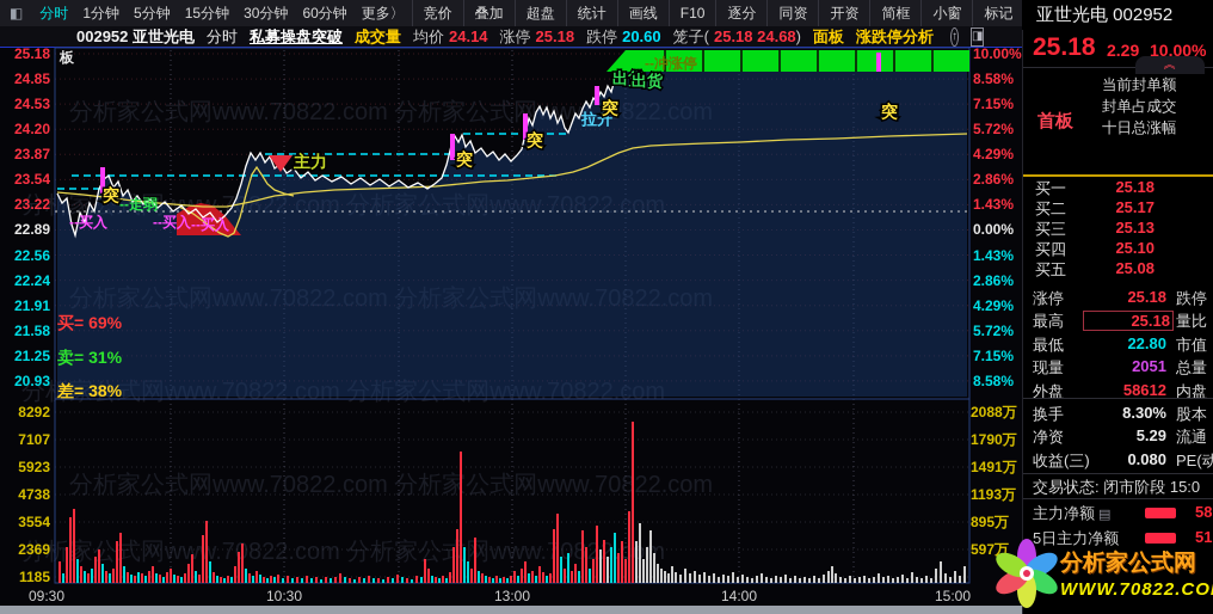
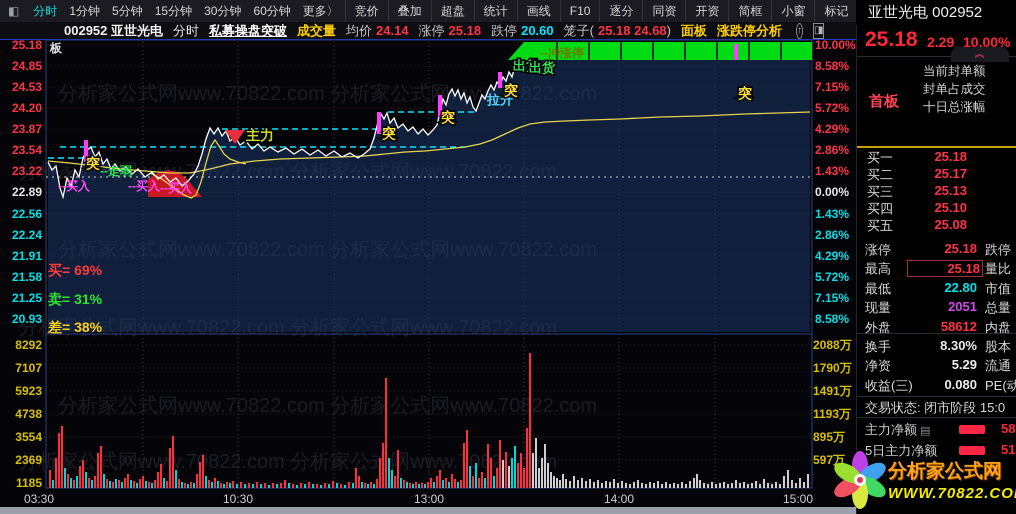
  ◧
  分时
  1分钟
  5分钟
  15分钟
  30分钟
  60分钟
  更多〉
  竞价
  叠加
  超盘
  统计
  画线
  F10
  逐分
  同资
  开资
  简框
  小窗
  标记
  亚世光电 002952
  002952 亚世光电
  分时
  私募操盘突破
  成交量
  均价
  24.14
  涨停
  25.18
  跌停
  20.60
  笼子(
  25.18 24.68
  )
  面板
  涨跌停分析
  ↑
  ◨
  分析家公式网www.70822.com 分析家公式网www.70822.com
  分析家公式网w.70822.com 分析家公式网www.70822.com
  分析家公式网www.70822.com 分析家公式网www.70822.com
  分析家公式网www.70822.com 分析家公式网www.70822.com
  分析家公式网www.70822.com 分析家公式网www.70822.com
  分析家公式网ww.7822.com 分析家公网www.0822.om
  板
  突
  --买入
  --走弱
  --买入
  --买入
  主力
  突
  突
  拉升
  突
  出货
  出货
  --冲涨停
  突
  25.18
  24.85
  24.53
  24.20
  23.87
  23.54
  23.22
  22.89
  22.56
  22.24
  21.91
  21.58
  21.25
  20.93
  8292
  7107
  5923
  4738
  3554
  2369
  1185
  10.00%
  8.58%
  7.15%
  5.72%
  4.29%
  2.86%
  1.43%
  0.00%
  1.43%
  2.86%
  4.29%
  5.72%
  7.15%
  8.58%
  2088万
  1790万
  1491万
  1193万
  895万
  597万
- 09:30
+ 03:30
  10:30
  13:00
  14:00
  15:00
  买= 69%
  卖= 31%
  差= 38%
  25.18
  2.29
  10.00%
  ︽
  首板
  当前封单额
  封单占成交
  十日总涨幅
  买一
  25.18
  买二
  25.17
  买三
  25.13
  买四
  25.10
  买五
  25.08
  涨停
  25.18
  跌停
  最高
  25.18
  量比
  最低
  22.80
  市值
  现量
  2051
  总量
  外盘
  58612
  内盘
  换手
  8.30%
  股本
  净资
  5.29
  流通
  收益(三)
  0.080
  PE(动
  交易状态: 闭市阶段 15:0
  主力净额 ▤
  58
  5日主力净额
  51
  分析家公式网
  WWW.70822.CO
